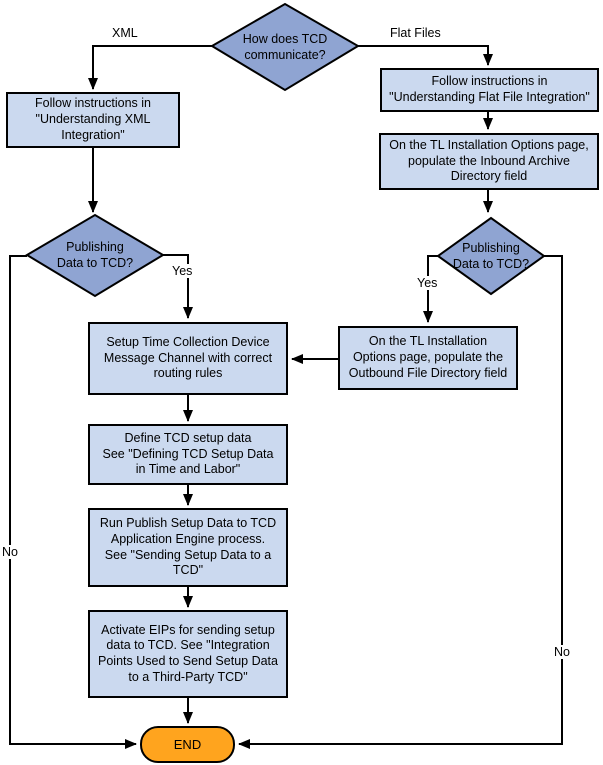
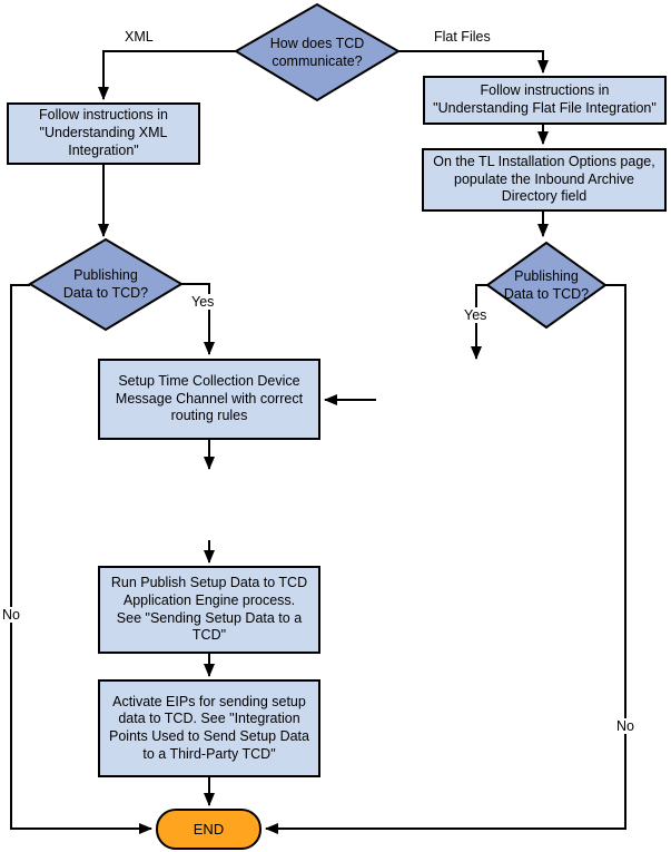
  How does TCD
  communicate?
  Publishing
  Data to TCD?
  Publishing
  Data to TCD?
  Follow instructions in
  "Understanding XML
  Integration"
  Follow instructions in
  "Understanding Flat File Integration"
  On the TL Installation Options page,
  populate the Inbound Archive
  Directory field
  Setup Time Collection Device
  Message Channel with correct
  routing rules
- On the TL Installation
- Options page, populate the
- Outbound File Directory field
- Define TCD setup data
- See "Defining TCD Setup Data
- in Time and Labor"
  Run Publish Setup Data to TCD
  Application Engine process.
  See "Sending Setup Data to a
  TCD"
  Activate EIPs for sending setup
  data to TCD. See "Integration
  Points Used to Send Setup Data
  to a Third-Party TCD"
  END
  XML
  Flat Files
  Yes
  Yes
  No
  No
